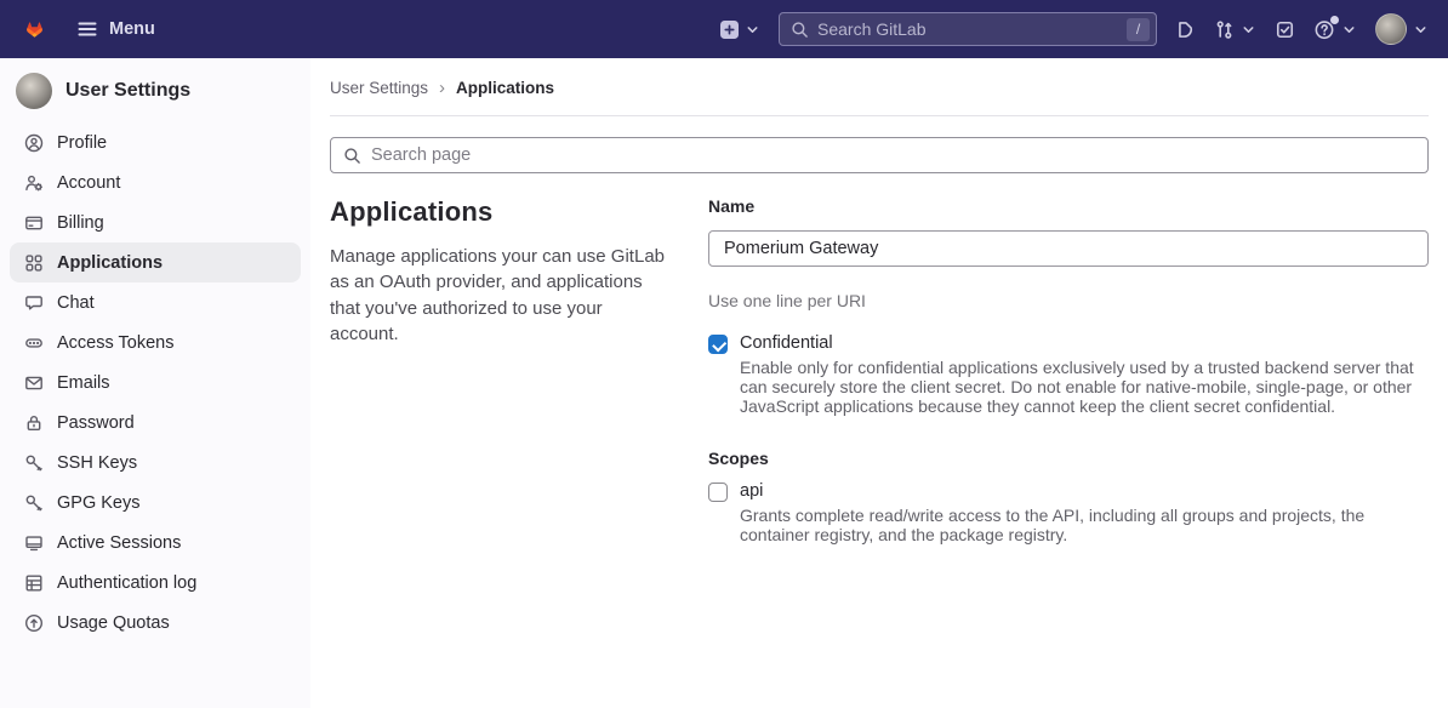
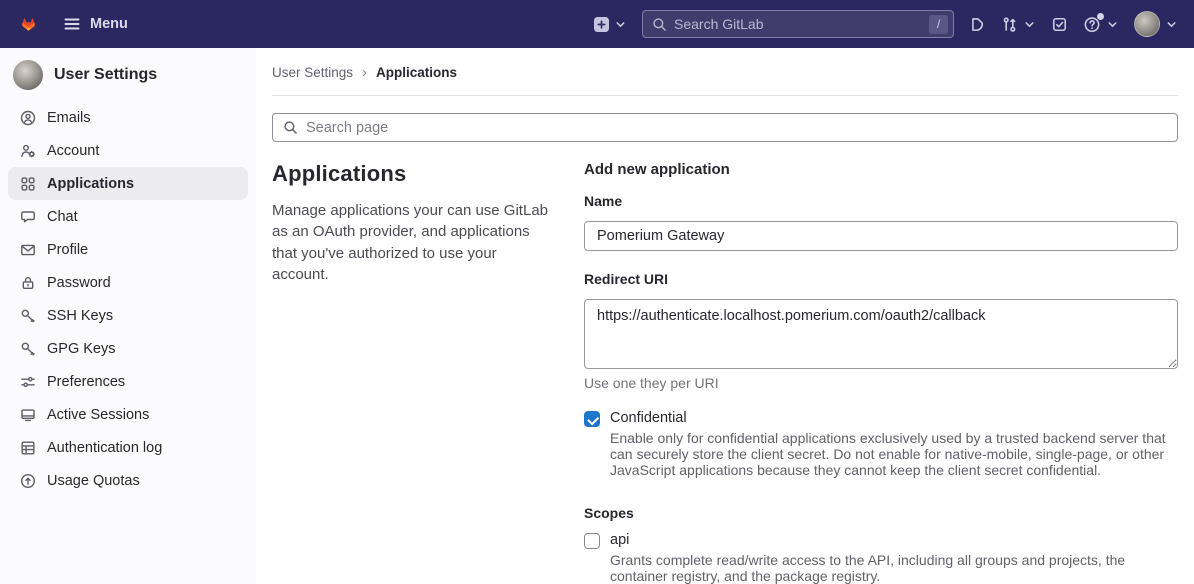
  Menu
  Search GitLab
  /
  User Settings
- Profile
+ Emails
  Account
- Billing
  Applications
  Chat
- Access Tokens
- Emails
+ Profile
  Password
  SSH Keys
  GPG Keys
+ Preferences
  Active Sessions
  Authentication log
  Usage Quotas
  User Settings
  ›
  Applications
  Search page
  Applications
  Manage applications your can use GitLab as an OAuth provider, and applications that you've authorized to use your account.
+ Add new application
  Name
  Pomerium Gateway
+ Redirect URI
+ https://authenticate.localhost.pomerium.com/oauth2/callback
- Use one line per URI
+ Use one they per URI
  Confidential
  Enable only for confidential applications exclusively used by a trusted backend server that can securely store the client secret. Do not enable for native-mobile, single-page, or other JavaScript applications because they cannot keep the client secret confidential.
  Scopes
  api
  Grants complete read/write access to the API, including all groups and projects, the container registry, and the package registry.
